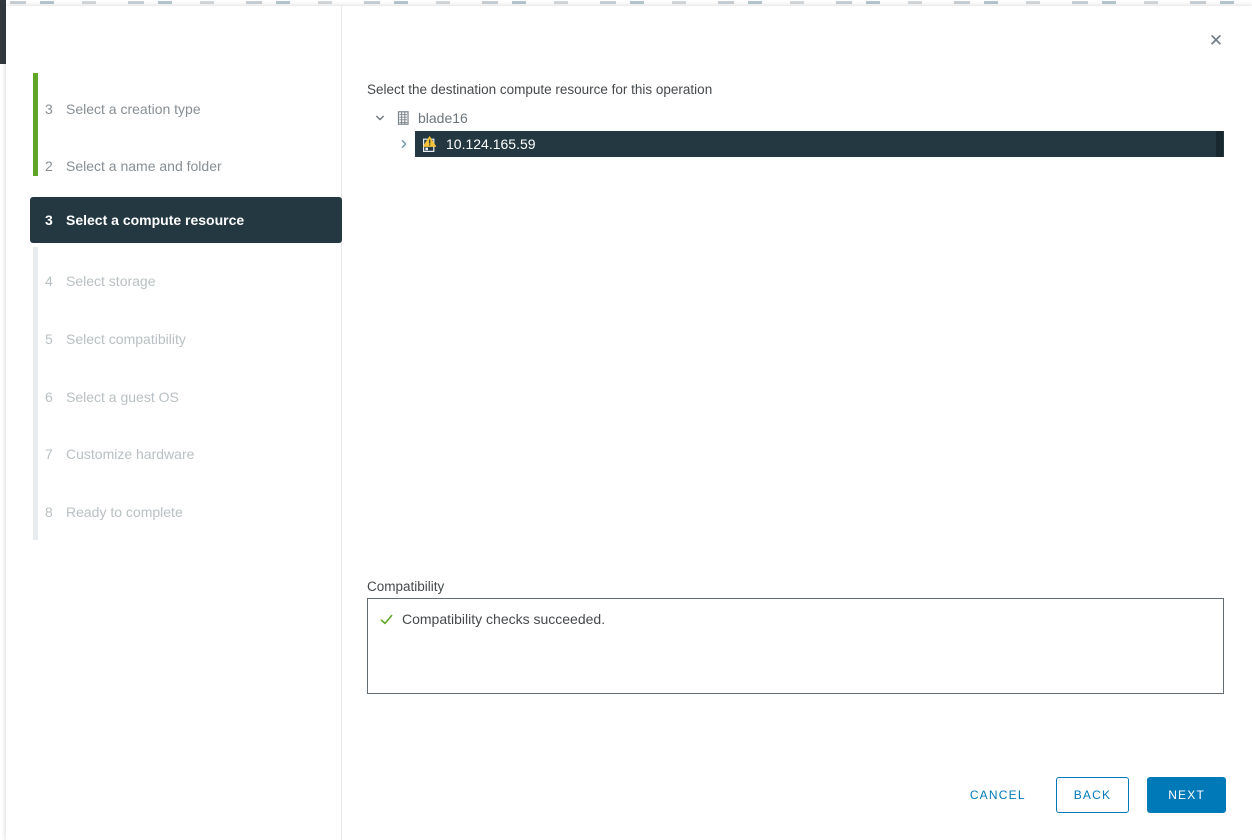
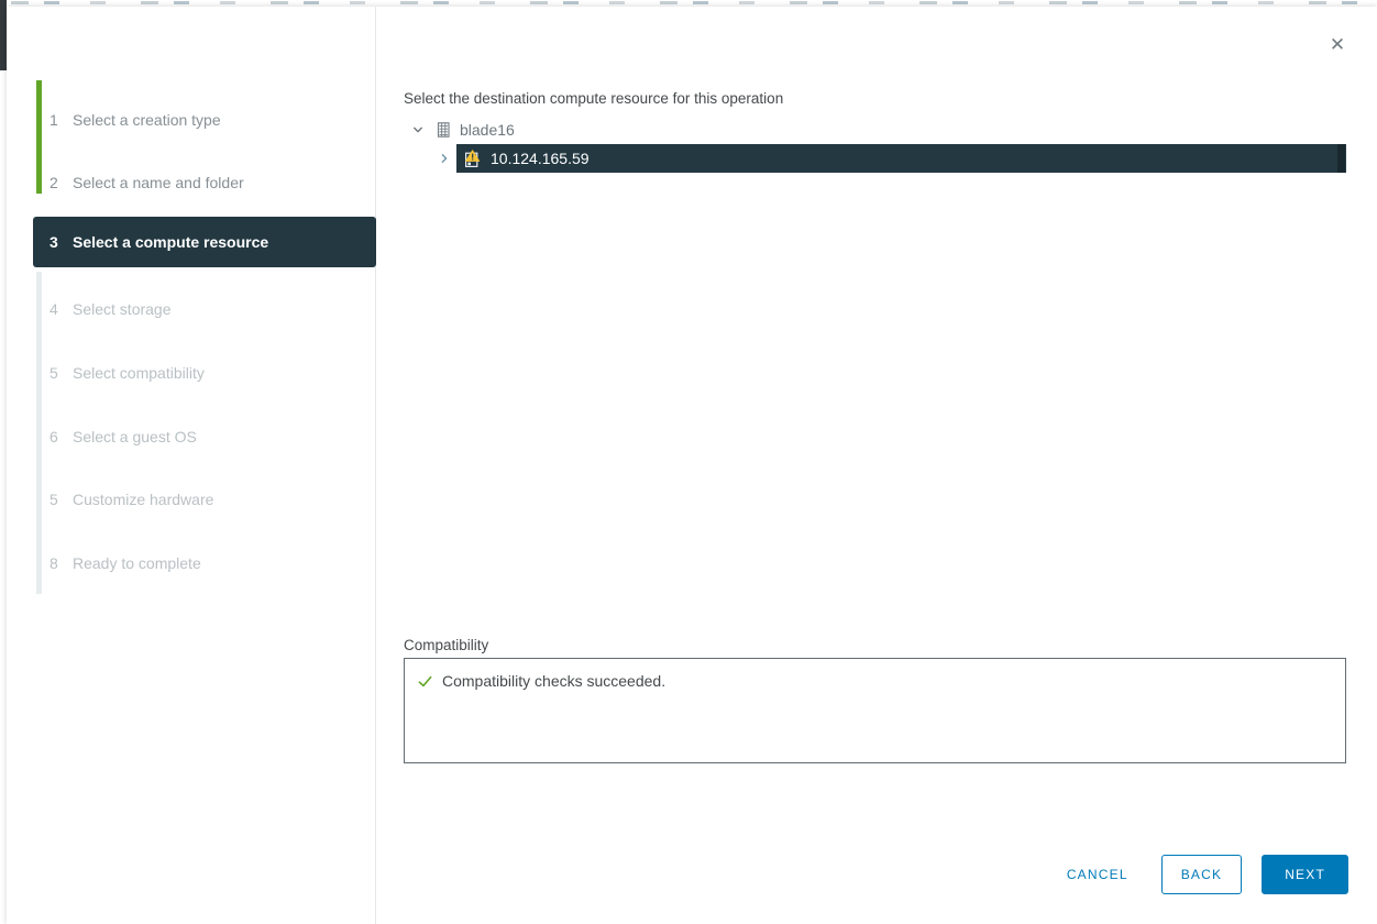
- 3 Select a creation type
+ 1 Select a creation type
  2 Select a name and folder
  3 Select a compute resource
  4 Select storage
  5 Select compatibility
  6 Select a guest OS
- 7 Customize hardware
+ 5 Customize hardware
  8 Ready to complete
  ✕
  Select the destination compute resource for this operation
  blade16
  10.124.165.59
  Compatibility
  Compatibility checks succeeded.
  CANCEL
  BACK
  NEXT
